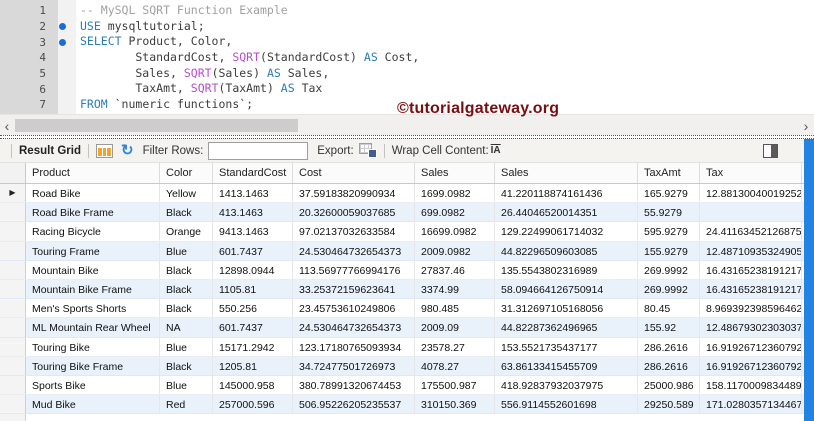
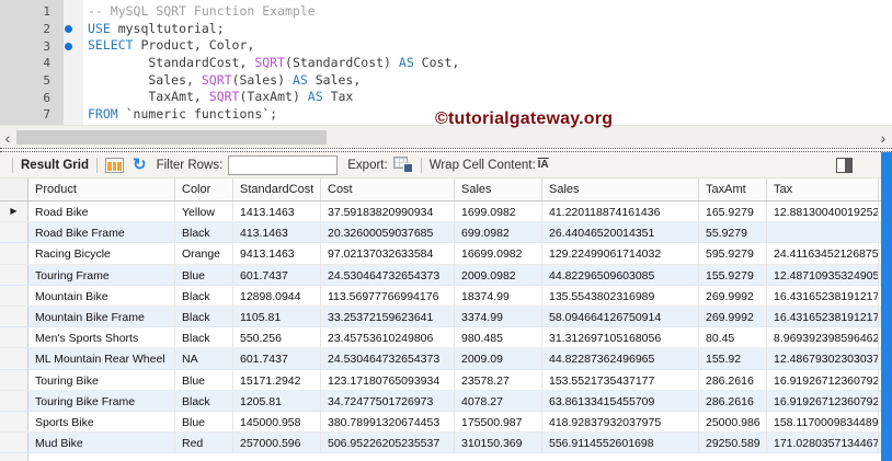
  1
  2
  3
  4
  5
  6
  7
  -- MySQL SQRT Function Example
  USE mysqltutorial;
  SELECT Product, Color,
  StandardCost, SQRT(StandardCost) AS Cost,
  Sales, SQRT(Sales) AS Sales,
  TaxAmt, SQRT(TaxAmt) AS Tax
  FROM `numeric functions`;
  ‹
  ›
  ©tutorialgateway.org
  Result Grid
  ↻
  Filter Rows:
  Export:
  Wrap Cell Content:
  IA
  Product
  Color
  StandardCost
  Cost
  Sales
  Sales
  TaxAmt
  Tax
  ▶
  Road Bike
  Yellow
  1413.1463
  37.59183820990934
  1699.0982
  41.220118874161436
  165.9279
  12.88130040019252
  Road Bike Frame
  Black
  413.1463
  20.32600059037685
  699.0982
  26.44046520014351
  55.9279
  Racing Bicycle
  Orange
  9413.1463
  97.02137032633584
  16699.0982
  129.22499061714032
  595.9279
  24.41163452126875
  Touring Frame
  Blue
  601.7437
  24.530464732654373
  2009.0982
  44.82296509603085
  155.9279
  12.48710935324905
  Mountain Bike
  Black
  12898.0944
  113.56977766994176
- 27837.46
+ 18374.99
  135.5543802316989
  269.9992
  16.43165238191217
  Mountain Bike Frame
  Black
  1105.81
  33.25372159623641
  3374.99
  58.094664126750914
  269.9992
  16.43165238191217
  Men's Sports Shorts
  Black
  550.256
  23.45753610249806
  980.485
  31.312697105168056
  80.45
  8.969392398596462
  ML Mountain Rear Wheel
  NA
  601.7437
  24.530464732654373
  2009.09
  44.82287362496965
  155.92
  12.48679302303037
  Touring Bike
  Blue
  15171.2942
  123.17180765093934
  23578.27
  153.5521735437177
  286.2616
  16.91926712360792
  Touring Bike Frame
  Black
  1205.81
  34.72477501726973
  4078.27
  63.86133415455709
  286.2616
  16.91926712360792
  Sports Bike
  Blue
  145000.958
  380.78991320674453
  175500.987
  418.92837932037975
  25000.986
  158.1170009834489
  Mud Bike
  Red
  257000.596
  506.95226205235537
  310150.369
  556.9114552601698
  29250.589
  171.0280357134467
